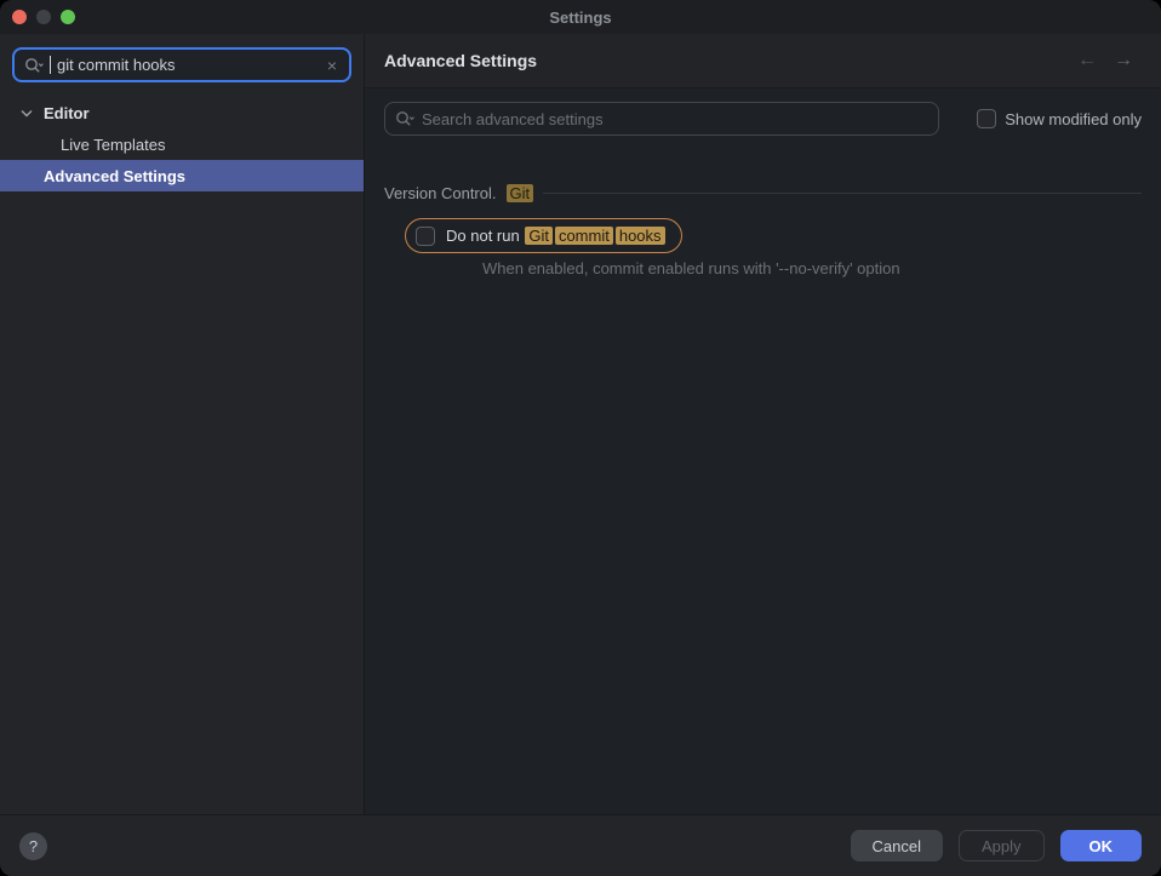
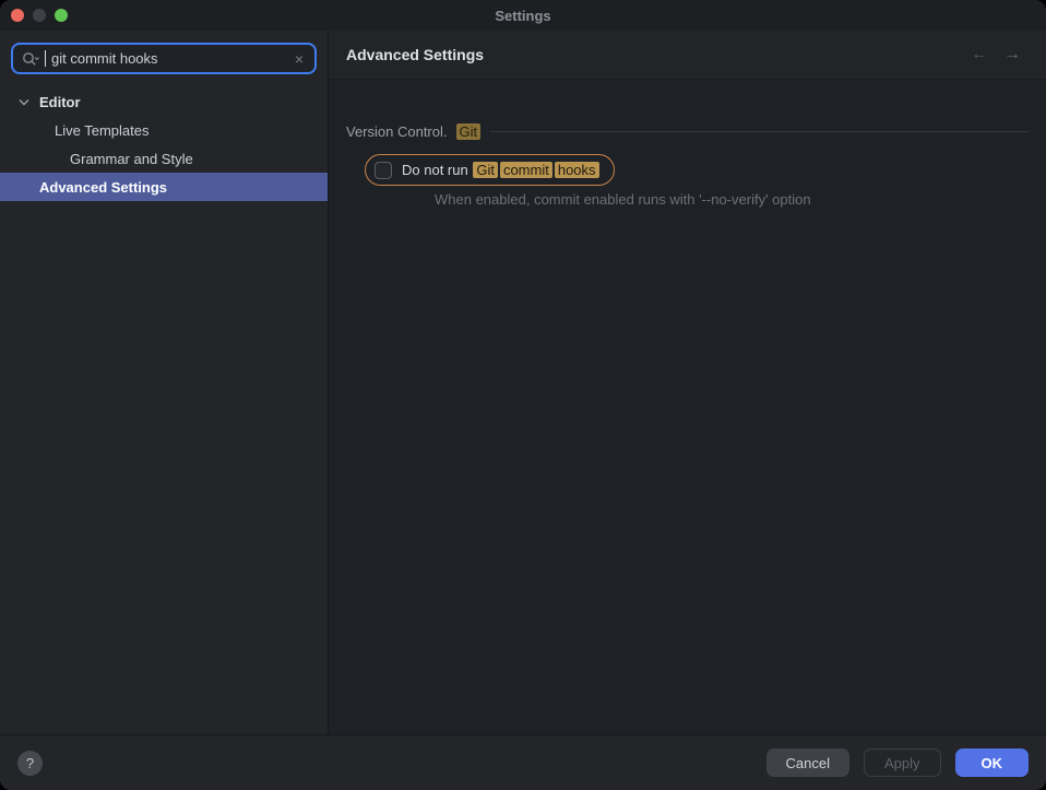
  Settings
  git commit hooks
  ×
  Editor
  Live Templates
+ Grammar and Style
  Advanced Settings
  Advanced Settings
  ←
  →
- Search advanced settings
- Show modified only
  Version Control.
  Git
  Do not run Git commit hooks
  When enabled, commit enabled runs with '--no-verify' option
  ?
  Cancel
  Apply
  OK
